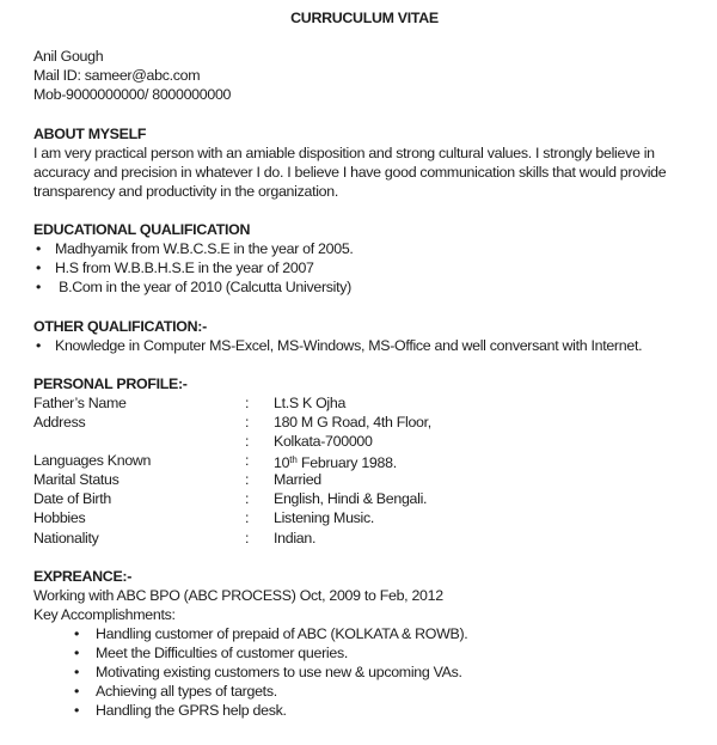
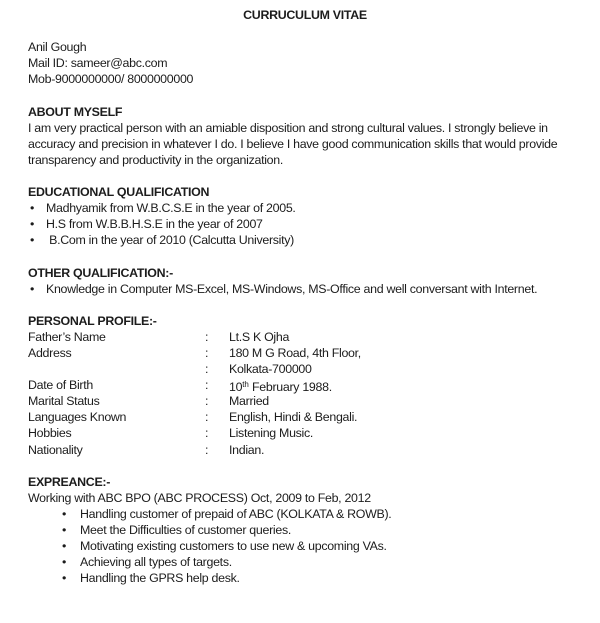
  CURRUCULUM VITAE
  Anil Gough
  Mail ID: sameer@abc.com
  Mob-9000000000/ 8000000000
  ABOUT MYSELF
  I am very practical person with an amiable disposition and strong cultural values. I strongly believe in
  accuracy and precision in whatever I do. I believe I have good communication skills that would provide
  transparency and productivity in the organization.
  EDUCATIONAL QUALIFICATION
  •
  Madhyamik from W.B.C.S.E in the year of 2005.
  •
  H.S from W.B.B.H.S.E in the year of 2007
  •
  B.Com in the year of 2010 (Calcutta University)
  OTHER QUALIFICATION:-
  •
  Knowledge in Computer MS-Excel, MS-Windows, MS-Office and well conversant with Internet.
  PERSONAL PROFILE:-
  Father’s Name
  :
  Lt.S K Ojha
  Address
  :
  180 M G Road, 4th Floor,
  :
  Kolkata-700000
- Languages Known
+ Date of Birth
  :
  10th February 1988.
  Marital Status
  :
  Married
- Date of Birth
+ Languages Known
  :
  English, Hindi & Bengali.
  Hobbies
  :
  Listening Music.
  Nationality
  :
  Indian.
  EXPREANCE:-
  Working with ABC BPO (ABC PROCESS) Oct, 2009 to Feb, 2012
- Key Accomplishments:
  •
  Handling customer of prepaid of ABC (KOLKATA & ROWB).
  •
  Meet the Difficulties of customer queries.
  •
  Motivating existing customers to use new & upcoming VAs.
  •
  Achieving all types of targets.
  •
  Handling the GPRS help desk.
